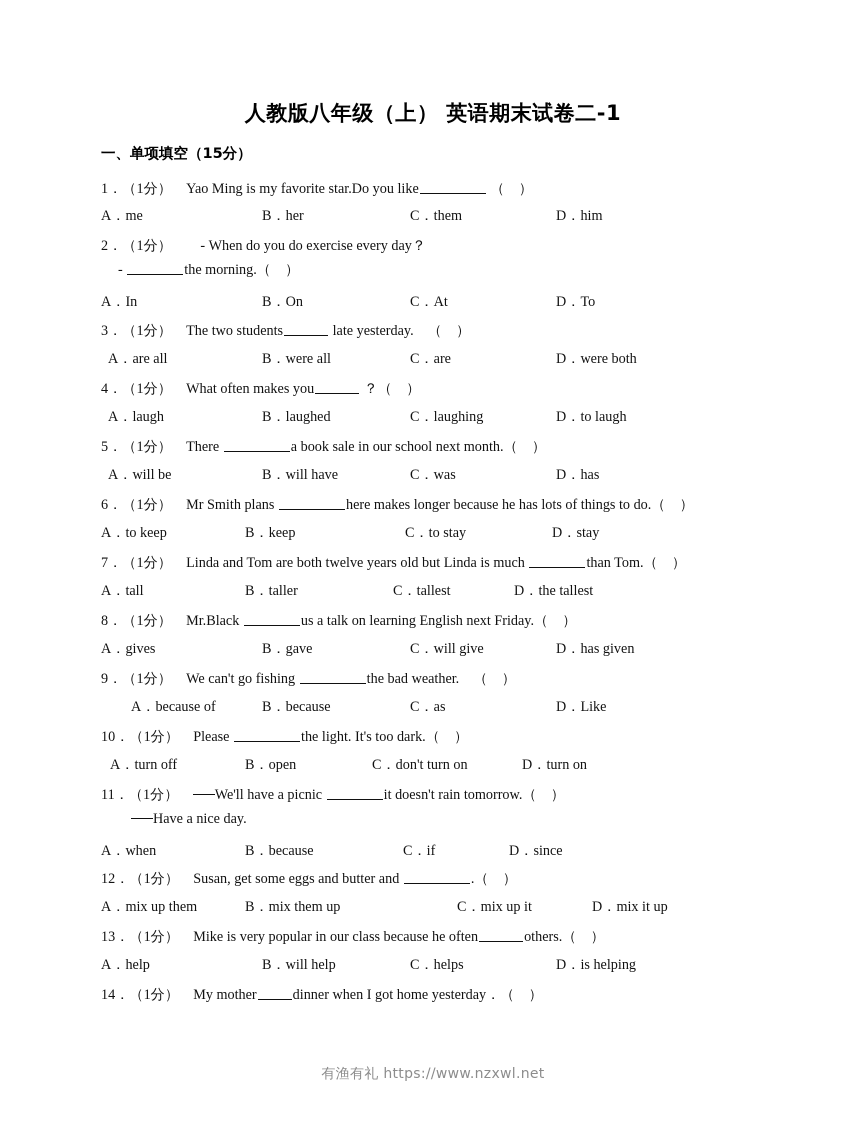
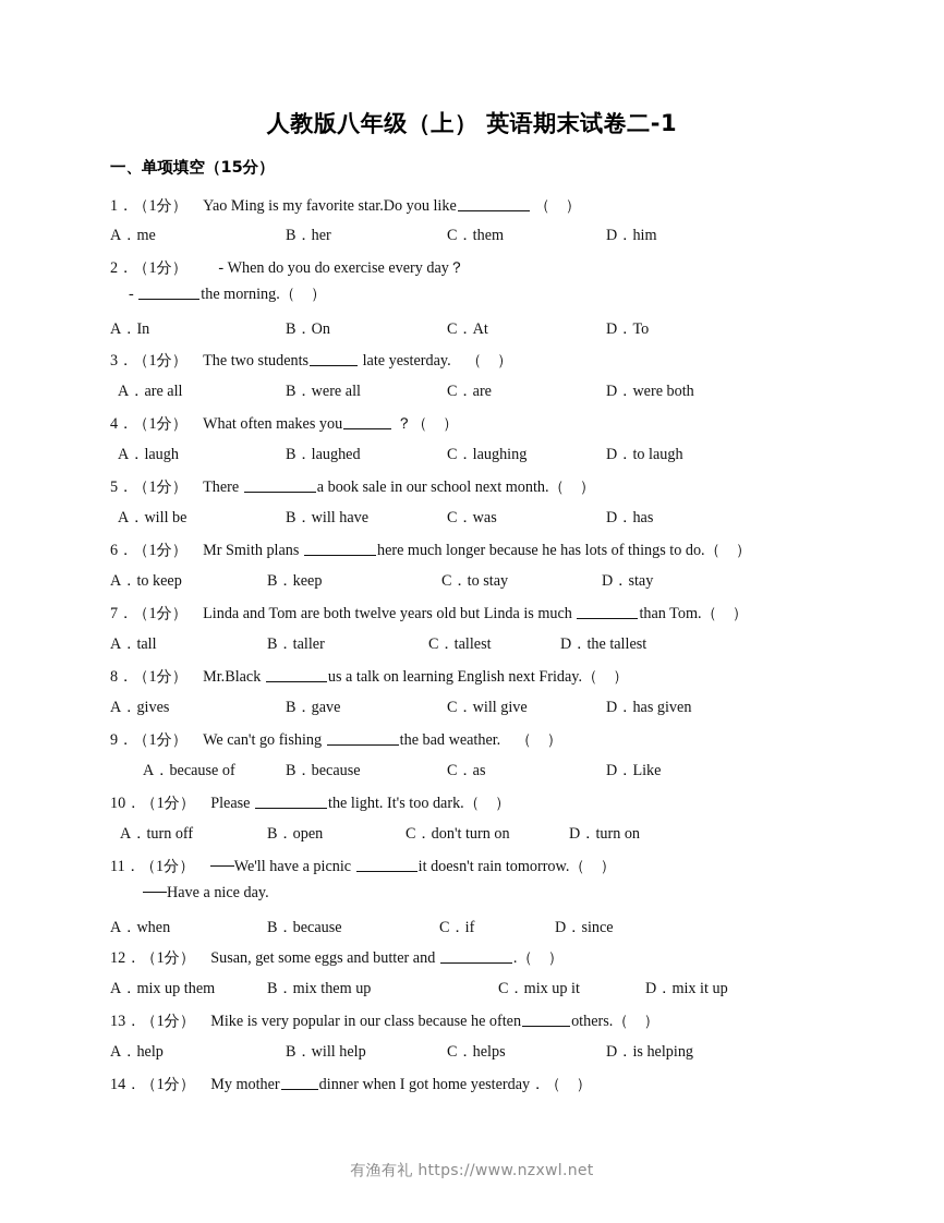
  人教版八年级（上） 英语期末试卷二-1
  一、单项填空（15分）
  1．（1分） Yao Ming is my favorite star.Do you like （ ）
  A．me
  B．her
  C．them
  D．him
  2．（1分） - When do you do exercise every day？
  - the morning.（ ）
  A．In
  B．On
  C．At
  D．To
  3．（1分） The two students late yesterday. （ ）
  A．are all
  B．were all
  C．are
  D．were both
  4．（1分） What often makes you ？（ ）
  A．laugh
  B．laughed
  C．laughing
  D．to laugh
  5．（1分） There a book sale in our school next month.（ ）
  A．will be
  B．will have
  C．was
  D．has
- 6．（1分） Mr Smith plans here makes longer because he has lots of things to do.（ ）
+ 6．（1分） Mr Smith plans here much longer because he has lots of things to do.（ ）
  A．to keep
  B．keep
  C．to stay
  D．stay
  7．（1分） Linda and Tom are both twelve years old but Linda is much than Tom.（ ）
  A．tall
  B．taller
  C．tallest
  D．the tallest
  8．（1分） Mr.Black us a talk on learning English next Friday.（ ）
  A．gives
  B．gave
  C．will give
  D．has given
  9．（1分） We can't go fishing the bad weather. （ ）
  A．because of
  B．because
  C．as
  D．Like
  10．（1分） Please the light. It's too dark.（ ）
  A．turn off
  B．open
  C．don't turn on
  D．turn on
  11．（1分） We'll have a picnic it doesn't rain tomorrow.（ ）
  Have a nice day.
  A．when
  B．because
  C．if
  D．since
  12．（1分） Susan, get some eggs and butter and .（ ）
  A．mix up them
  B．mix them up
  C．mix up it
  D．mix it up
  13．（1分） Mike is very popular in our class because he often others.（ ）
  A．help
  B．will help
  C．helps
  D．is helping
  14．（1分） My mother dinner when I got home yesterday．（ ）
  有渔有礼 https://www.nzxwl.net
